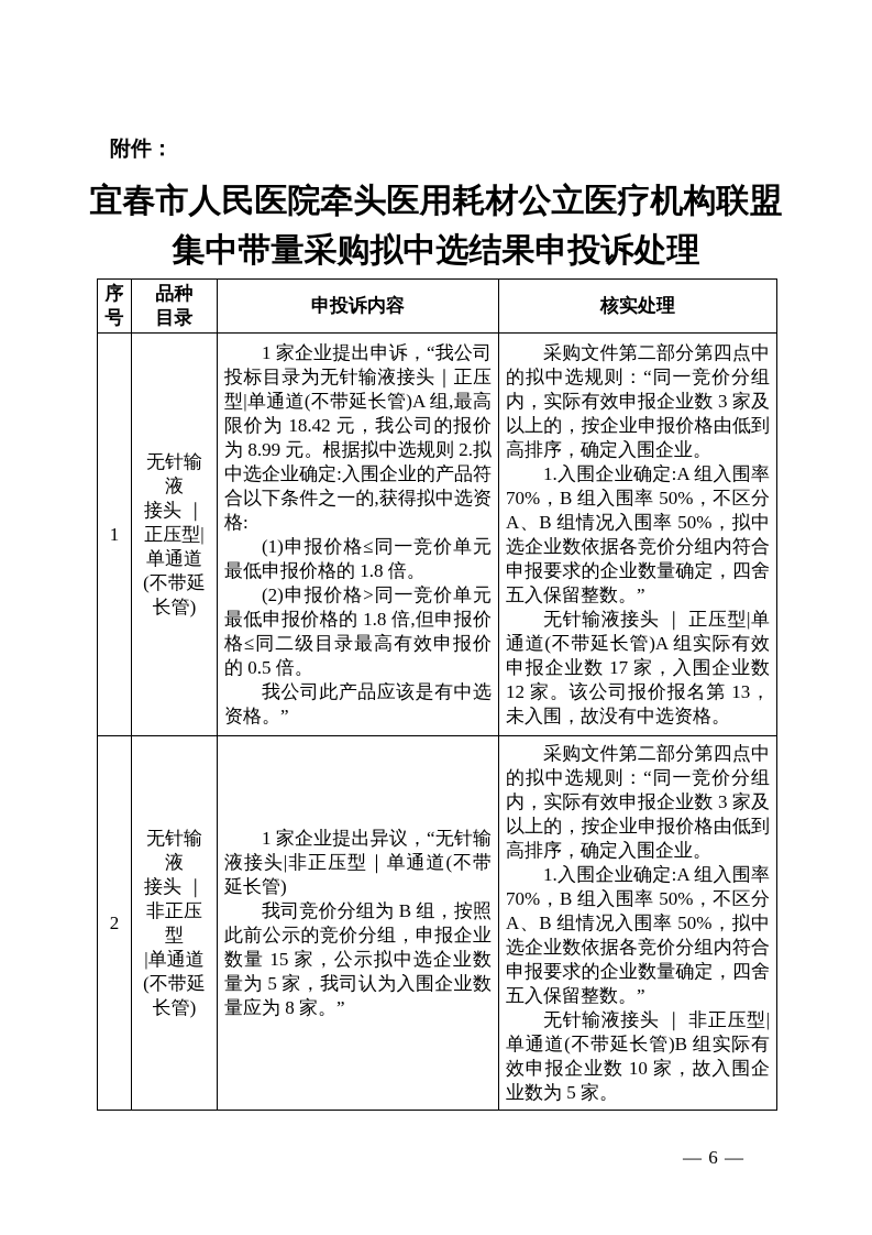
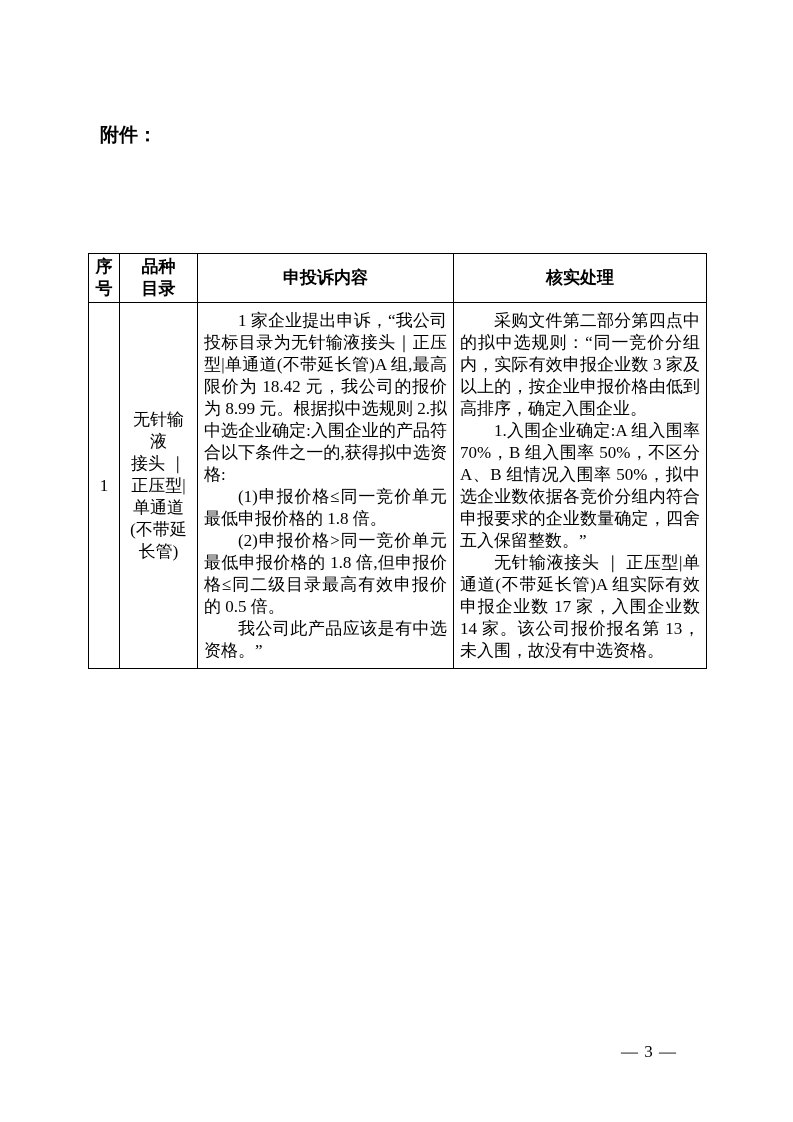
  附件：
- 宜春市人民医院牵头医用耗材公立医疗机构联盟
- 集中带量采购拟中选结果申投诉处理
  序 号	品种 目录	申投诉内容	核实处理
- 1	无针输液 接头 ｜ 正压型| 单通道 (不带延 长管)	1 家企业提出申诉，“我公司投标目录为无针输液接头｜正压型|单通道(不带延长管)A 组,最高限价为 18.42 元，我公司的报价为 8.99 元。根据拟中选规则 2.拟中选企业确定:入围企业的产品符合以下条件之一的,获得拟中选资格:(1)申报价格≤同一竞价单元最低申报价格的 1.8 倍。(2)申报价格>同一竞价单元最低申报价格的 1.8 倍,但申报价格≤同二级目录最高有效申报价的 0.5 倍。我公司此产品应该是有中选资格。”	采购文件第二部分第四点中的拟中选规则：“同一竞价分组内，实际有效申报企业数 3 家及以上的，按企业申报价格由低到高排序，确定入围企业。1.入围企业确定:A 组入围率 70%，B 组入围率 50%，不区分 A、B 组情况入围率 50%，拟中选企业数依据各竞价分组内符合申报要求的企业数量确定，四舍五入保留整数。”无针输液接头 ｜ 正压型|单通道(不带延长管)A 组实际有效申报企业数 17 家，入围企业数 12 家。该公司报价报名第 13，未入围，故没有中选资格。
+ 1	无针输液 接头 ｜ 正压型| 单通道 (不带延 长管)	1 家企业提出申诉，“我公司投标目录为无针输液接头｜正压型|单通道(不带延长管)A 组,最高限价为 18.42 元，我公司的报价为 8.99 元。根据拟中选规则 2.拟中选企业确定:入围企业的产品符合以下条件之一的,获得拟中选资格:(1)申报价格≤同一竞价单元最低申报价格的 1.8 倍。(2)申报价格>同一竞价单元最低申报价格的 1.8 倍,但申报价格≤同二级目录最高有效申报价的 0.5 倍。我公司此产品应该是有中选资格。”	采购文件第二部分第四点中的拟中选规则：“同一竞价分组内，实际有效申报企业数 3 家及以上的，按企业申报价格由低到高排序，确定入围企业。1.入围企业确定:A 组入围率 70%，B 组入围率 50%，不区分 A、B 组情况入围率 50%，拟中选企业数依据各竞价分组内符合申报要求的企业数量确定，四舍五入保留整数。”无针输液接头 ｜ 正压型|单通道(不带延长管)A 组实际有效申报企业数 17 家，入围企业数 14 家。该公司报价报名第 13，未入围，故没有中选资格。
- 2	无针输液 接头 ｜ 非正压型 |单通道 (不带延 长管)	1 家企业提出异议，“无针输液接头|非正压型｜单通道(不带延长管)我司竞价分组为 B 组，按照此前公示的竞价分组，申报企业数量 15 家，公示拟中选企业数量为 5 家，我司认为入围企业数量应为 8 家。”	采购文件第二部分第四点中的拟中选规则：“同一竞价分组内，实际有效申报企业数 3 家及以上的，按企业申报价格由低到高排序，确定入围企业。1.入围企业确定:A 组入围率 70%，B 组入围率 50%，不区分 A、B 组情况入围率 50%，拟中选企业数依据各竞价分组内符合申报要求的企业数量确定，四舍五入保留整数。”无针输液接头 ｜ 非正压型|单通道(不带延长管)B 组实际有效申报企业数 10 家，故入围企业数为 5 家。
- — 6 —
+ — 3 —
